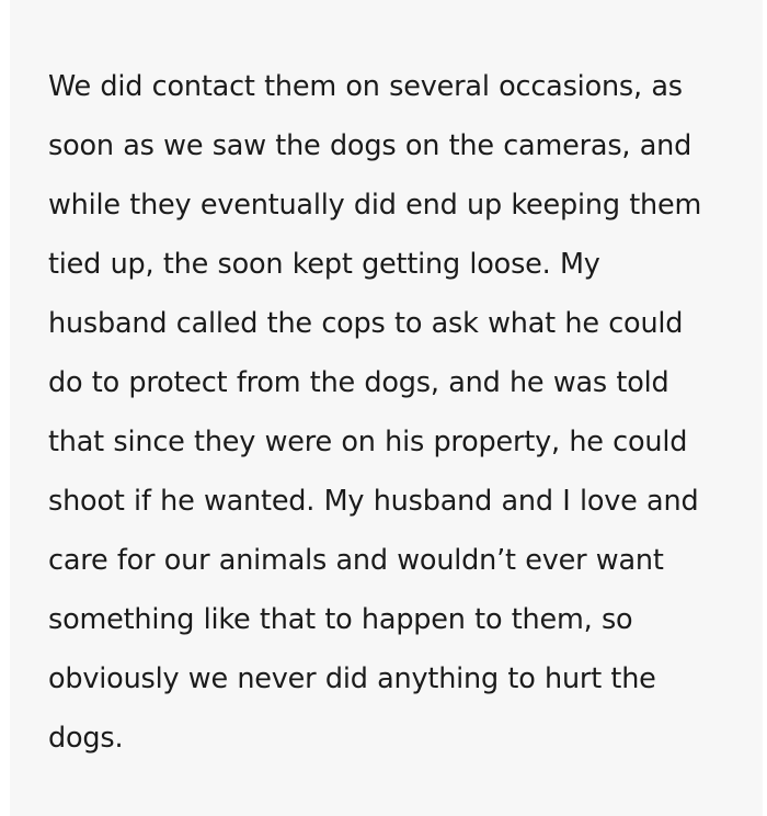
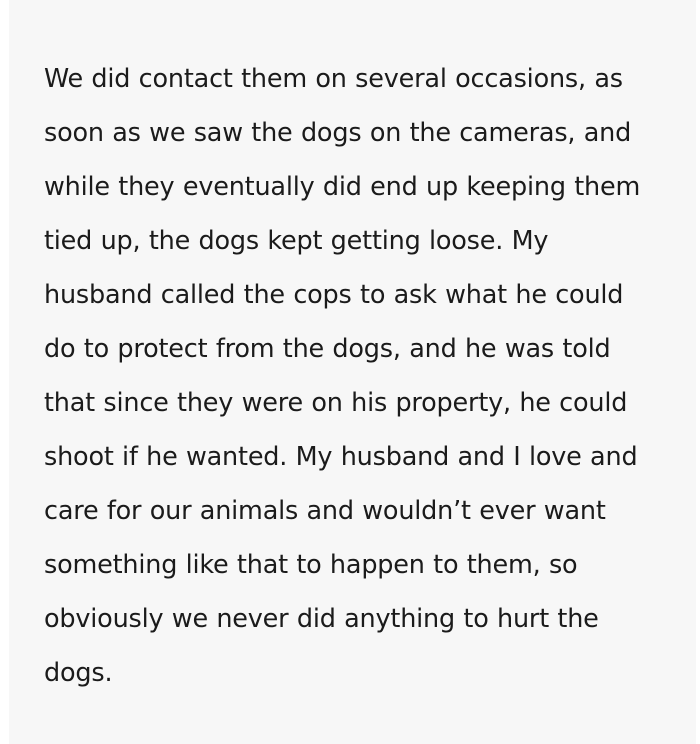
- We did contact them on several occasions, as soon as we saw the dogs on the cameras, and while they eventually did end up keeping them tied up, the soon kept getting loose. My husband called the cops to ask what he could do to protect from the dogs, and he was told that since they were on his property, he could shoot if he wanted. My husband and I love and care for our animals and wouldn’t ever want something like that to happen to them, so obviously we never did anything to hurt the dogs.
+ We did contact them on several occasions, as soon as we saw the dogs on the cameras, and while they eventually did end up keeping them tied up, the dogs kept getting loose. My husband called the cops to ask what he could do to protect from the dogs, and he was told that since they were on his property, he could shoot if he wanted. My husband and I love and care for our animals and wouldn’t ever want something like that to happen to them, so obviously we never did anything to hurt the dogs.
